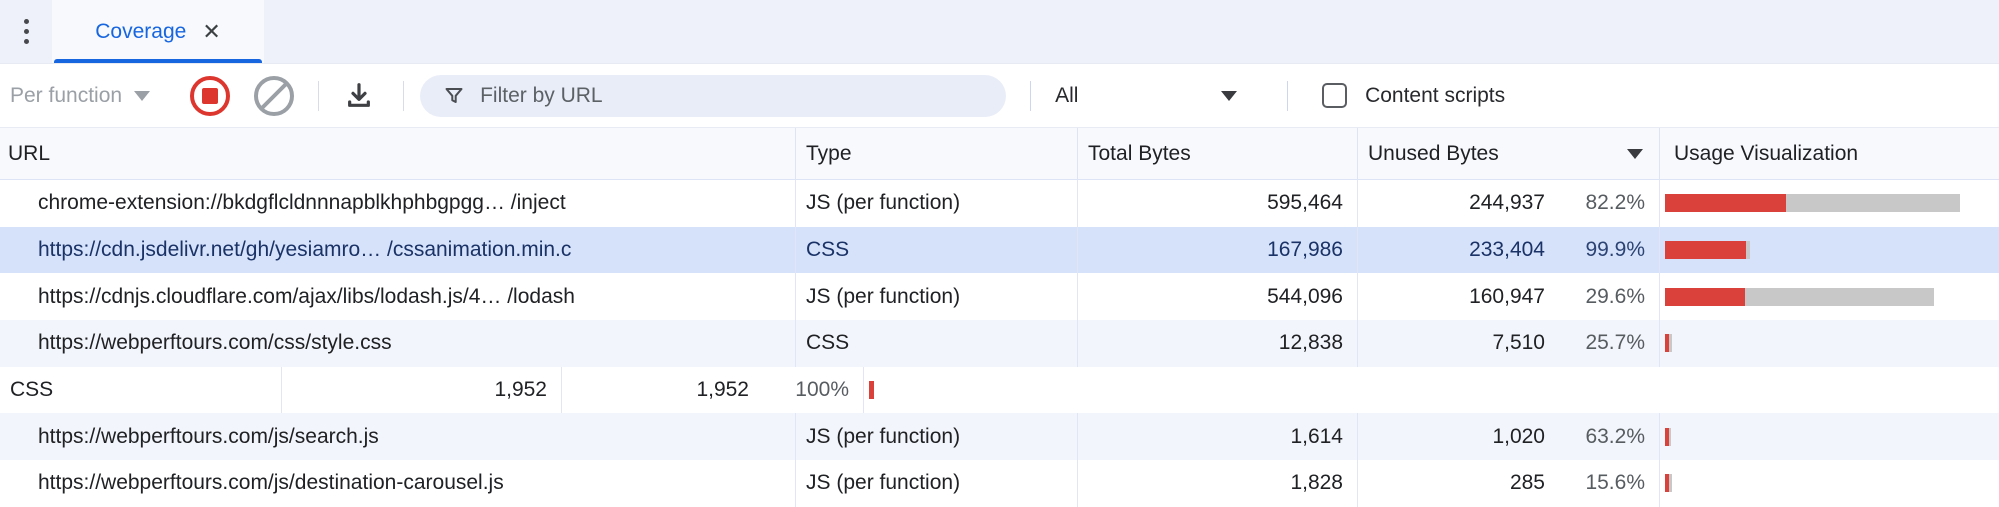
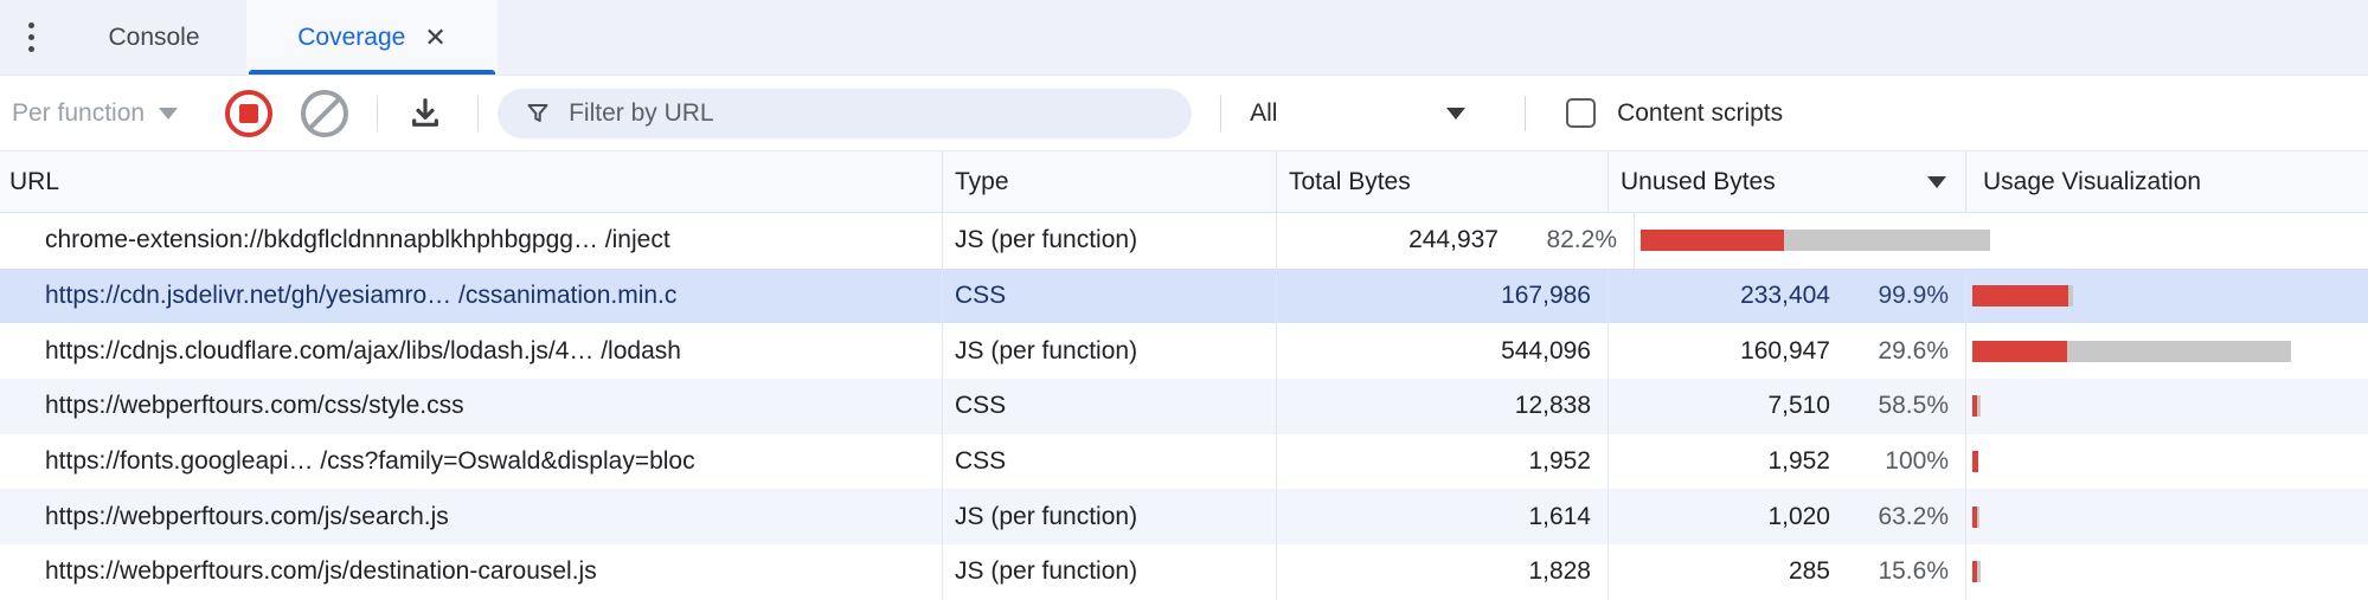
+ Console
  Coverage
  ✕
  Per function
  Filter by URL
  All
  Content scripts
  URL
  Type
  Total Bytes
  Unused Bytes
  Usage Visualization
  chrome-extension://bkdgflcldnnnapblkhphbgpgg… /inject
  JS (per function)
- 595,464
  244,937
  82.2%
  https://cdn.jsdelivr.net/gh/yesiamro… /cssanimation.min.c
  CSS
  167,986
  233,404
  99.9%
  https://cdnjs.cloudflare.com/ajax/libs/lodash.js/4… /lodash
  JS (per function)
  544,096
  160,947
  29.6%
  https://webperftours.com/css/style.css
  CSS
  12,838
  7,510
- 25.7%
+ 58.5%
+ https://fonts.googleapi… /css?family=Oswald&display=bloc
  CSS
  1,952
  1,952
  100%
  https://webperftours.com/js/search.js
  JS (per function)
  1,614
  1,020
  63.2%
  https://webperftours.com/js/destination-carousel.js
  JS (per function)
  1,828
  285
  15.6%
